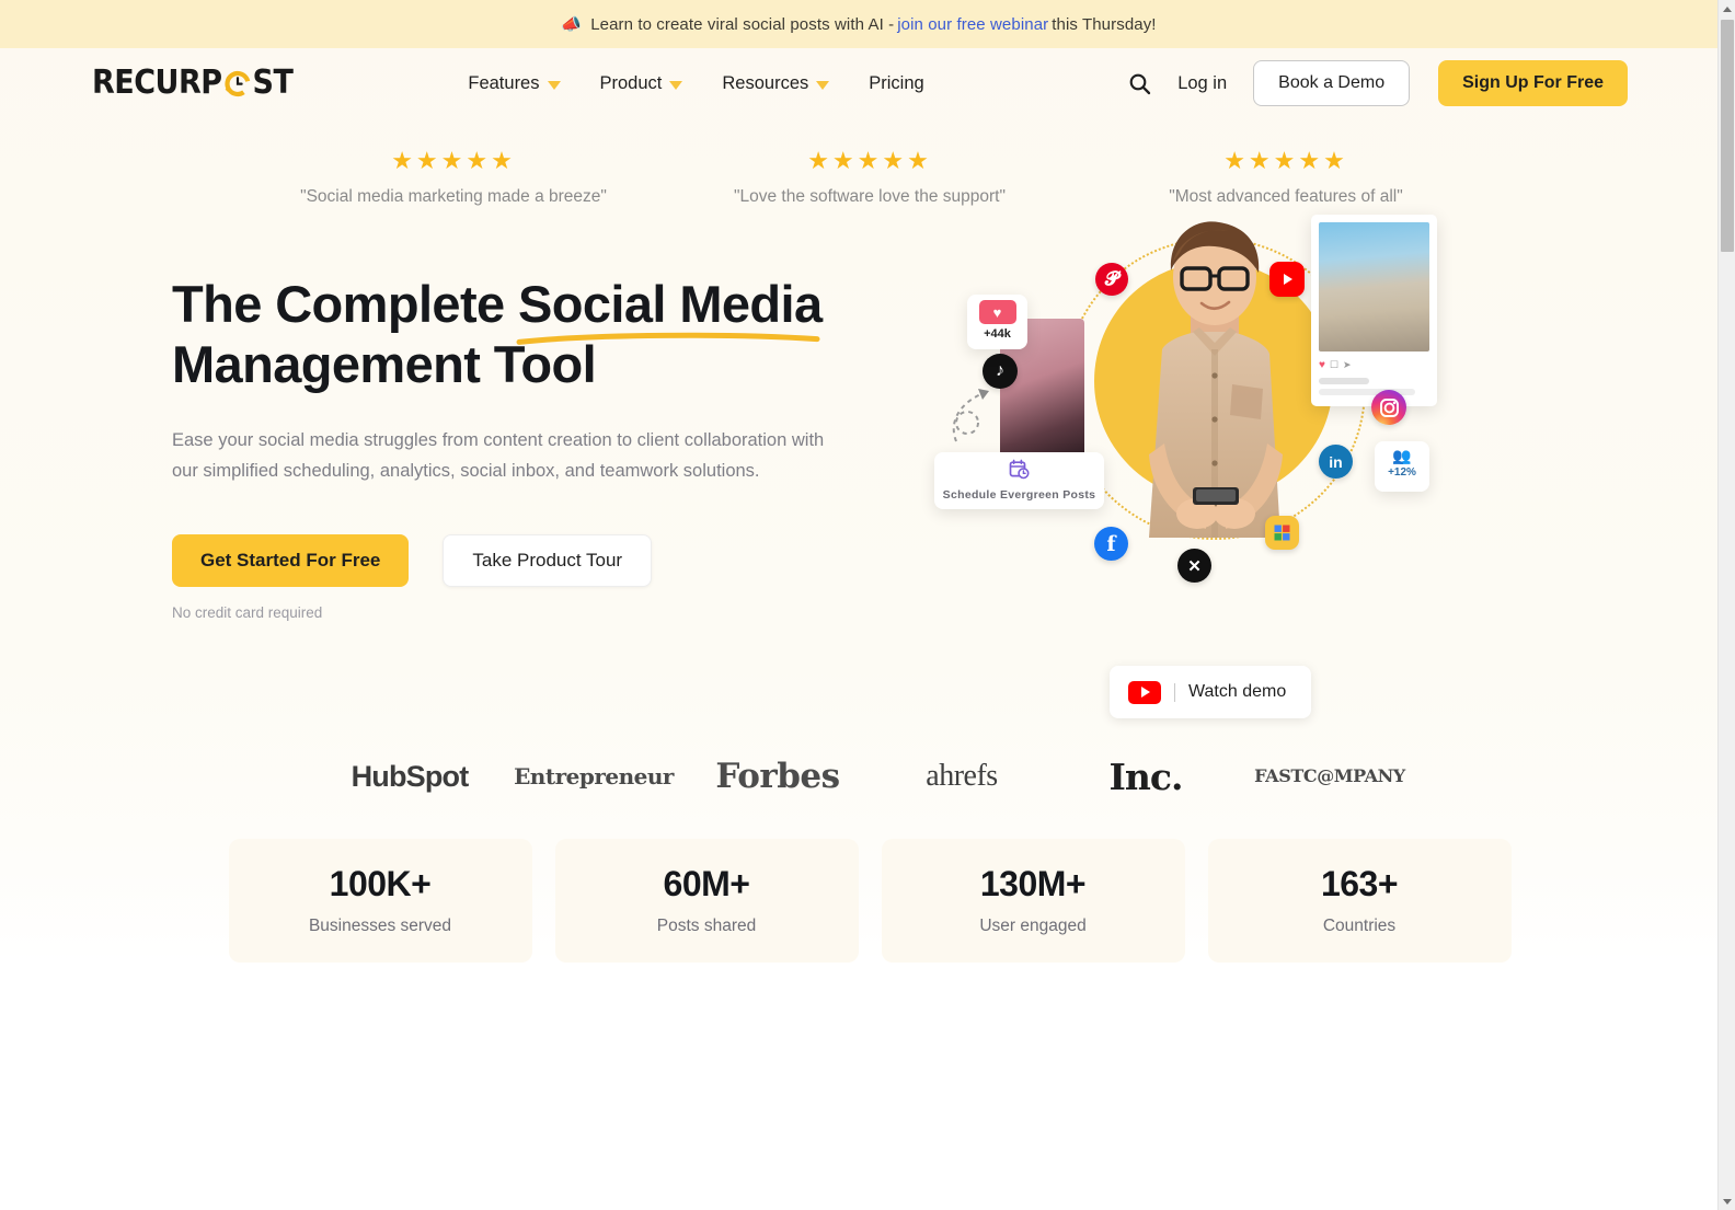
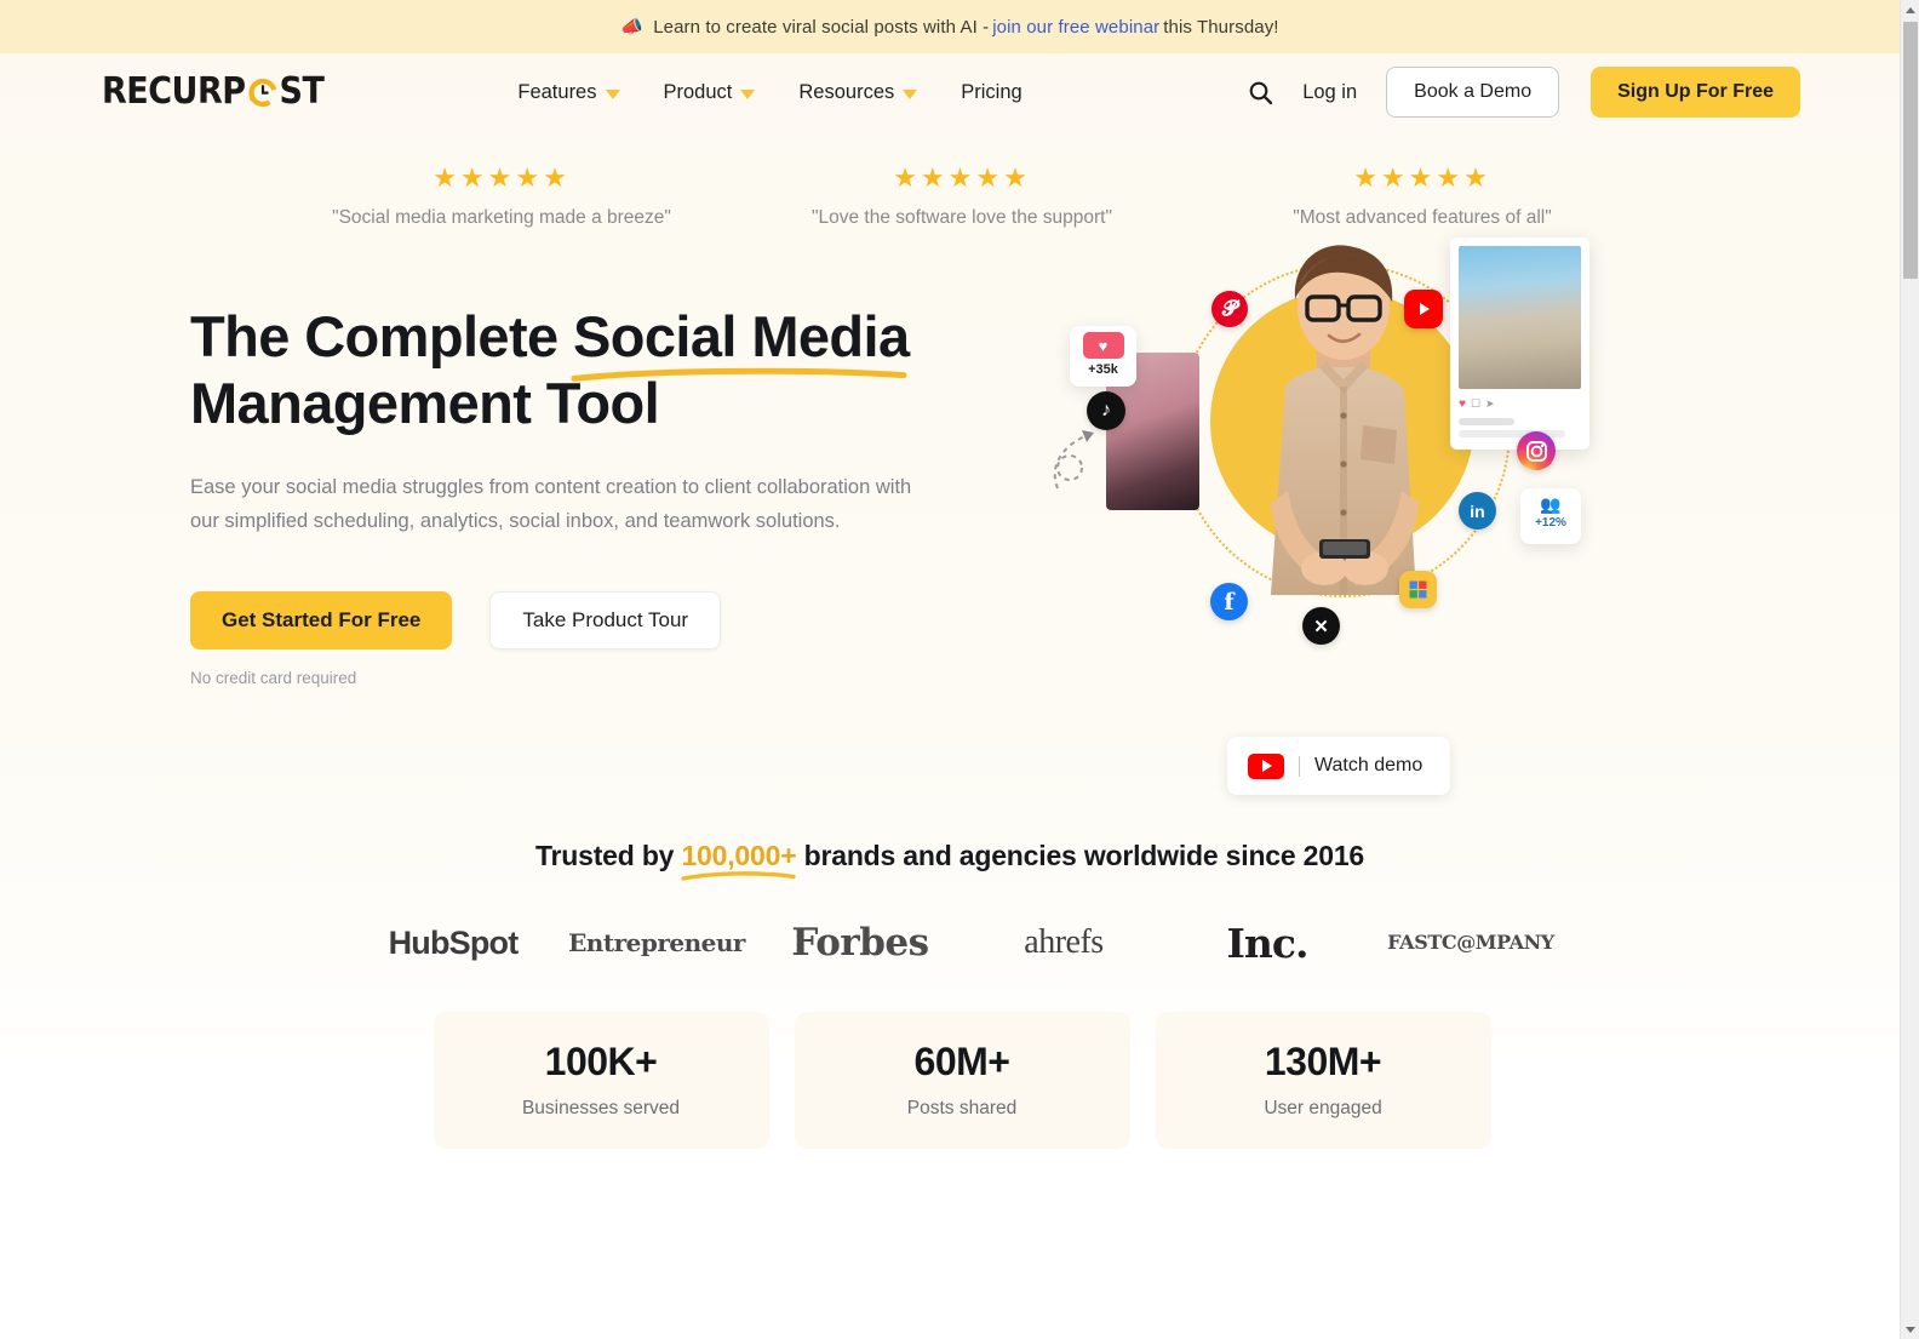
  📣
  Learn to create viral social posts with AI -
  join our free webinar
  this Thursday!
  RECURP
  ST
  Features
  Product
  Resources
  Pricing
  Log in
  Book a Demo
  Sign Up For Free
  ★★★★★
  "Social media marketing made a breeze"
  ★★★★★
  "Love the software love the support"
  ★★★★★
  "Most advanced features of all"
  The Complete Social Media
  Management Tool
  Ease your social media struggles from content creation to client collaboration with our simplified scheduling, analytics, social inbox, and teamwork solutions.
  Get Started For Free
  Take Product Tour
  No credit card required
  ♥
  ☐
  ➤
  𝓟
  ♪
  in
  f
  ✕
  ♥
- +44k
+ +35k
  👥
  +12%
- Schedule Evergreen Posts
  Watch demo
+ Trusted by 100,000+ brands and agencies worldwide since 2016
  HubSpot
  Entrepreneur
  Forbes
  ahrefs
  Inc.
  FASTC@MPANY
  100K+
  Businesses served
  60M+
  Posts shared
  130M+
  User engaged
- 163+
- Countries
